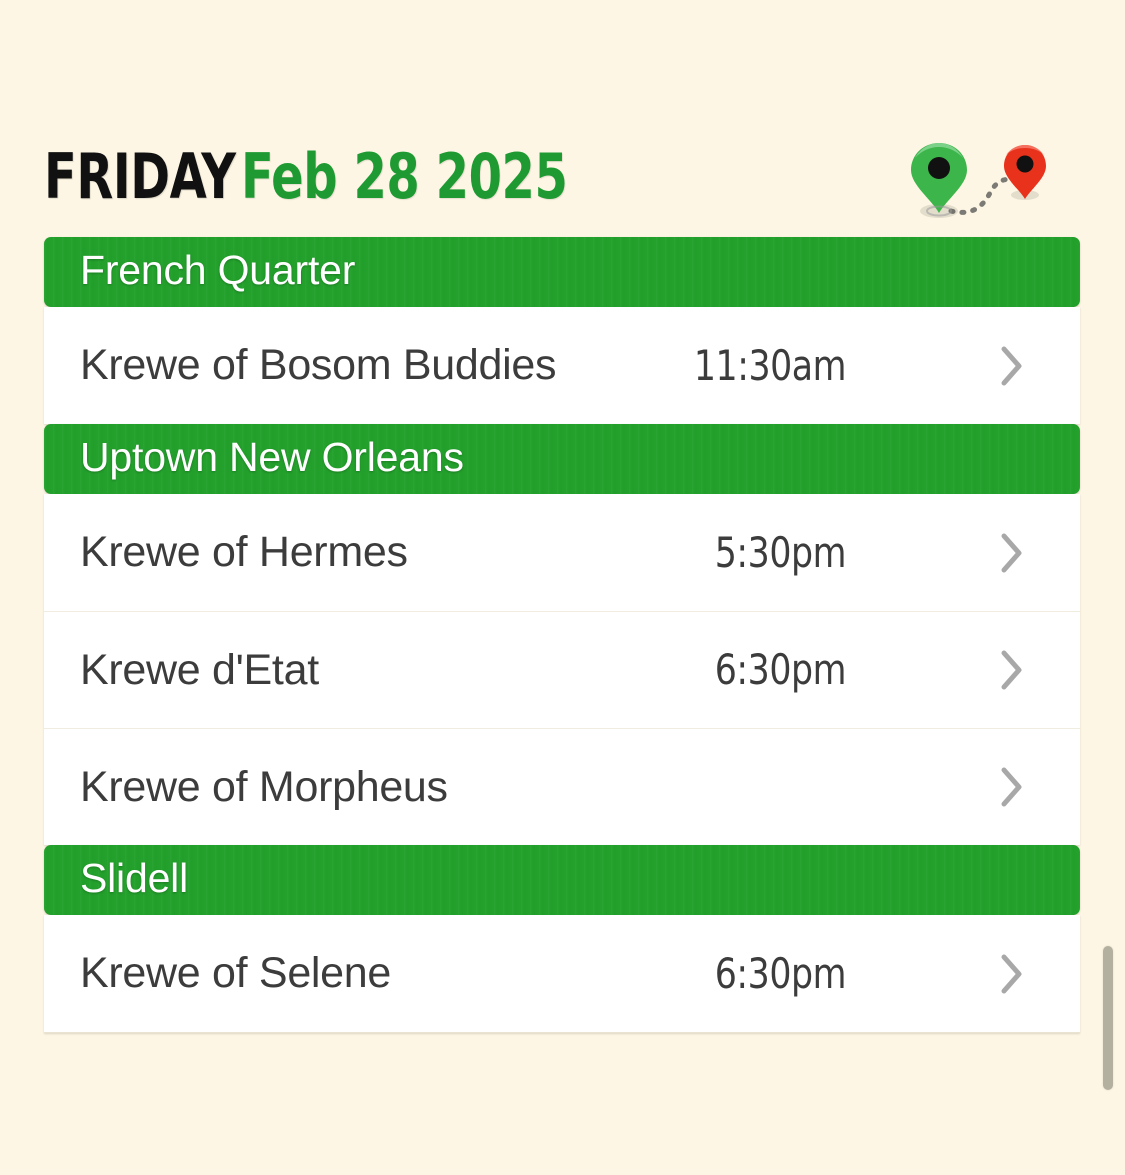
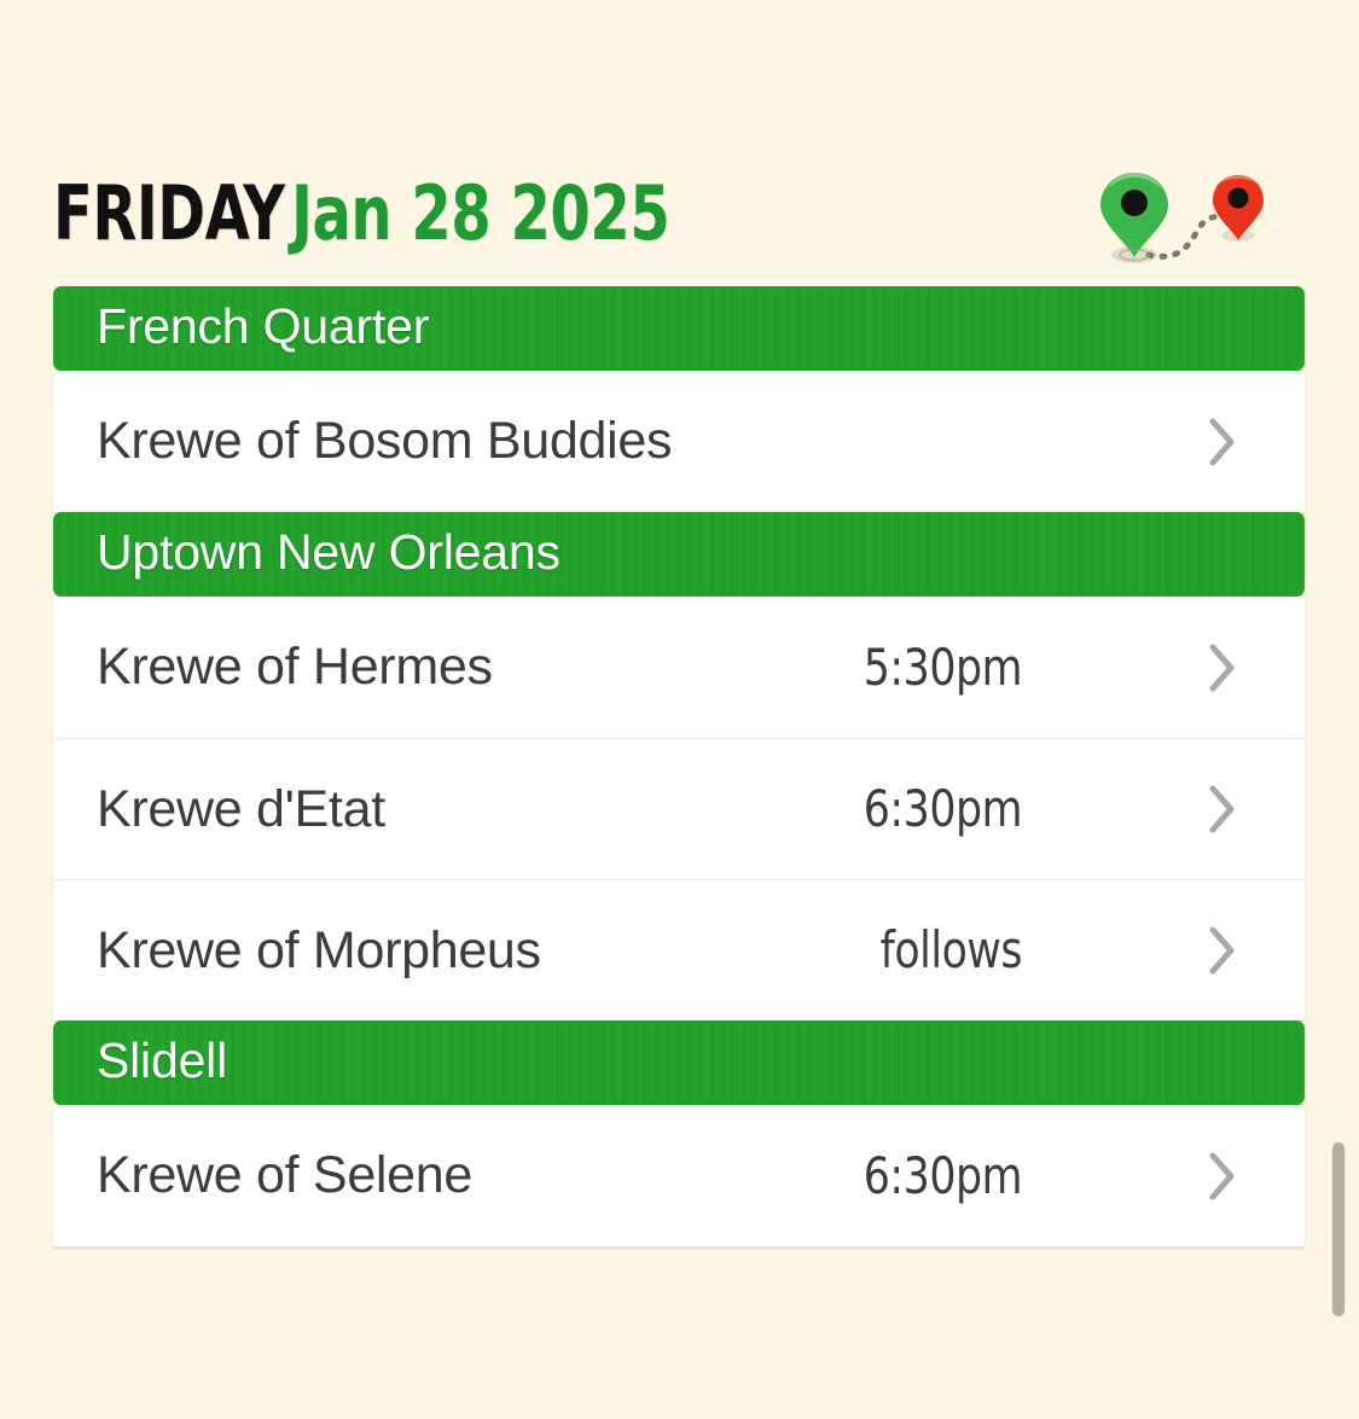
  FRIDAY
- Feb 28 2025
+ Jan 28 2025
  French Quarter
  Krewe of Bosom Buddies
- 11:30am
  Uptown New Orleans
  Krewe of Hermes
  5:30pm
  Krewe d'Etat
  6:30pm
  Krewe of Morpheus
+ follows
  Slidell
  Krewe of Selene
  6:30pm
